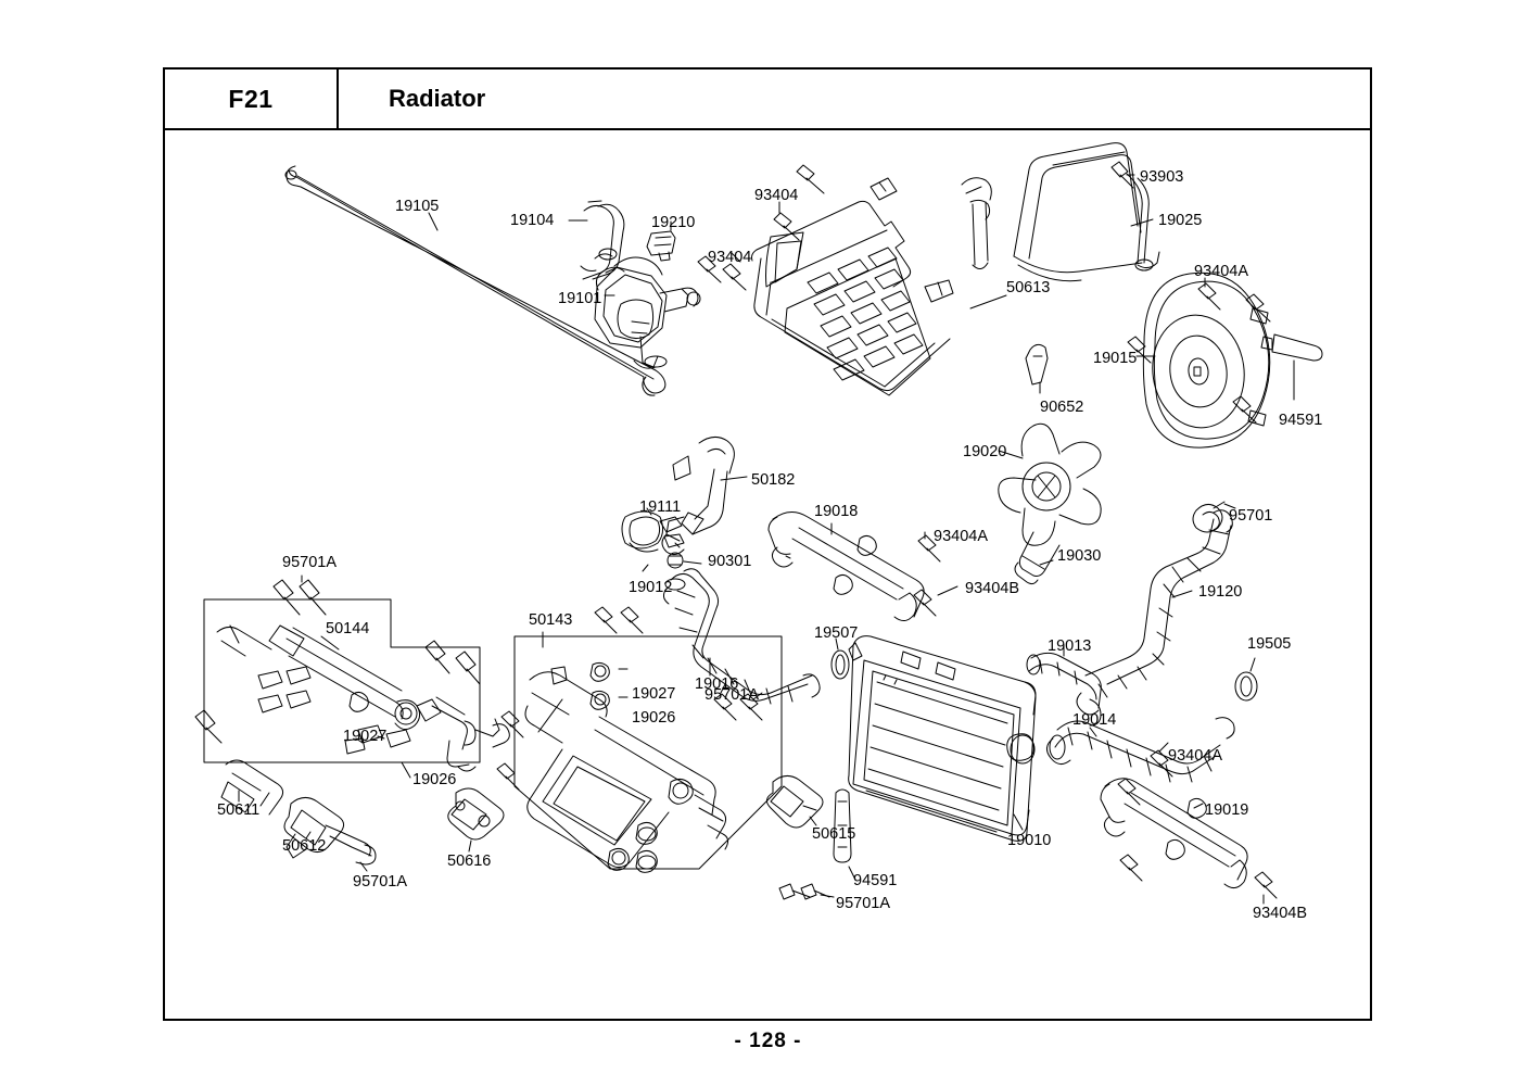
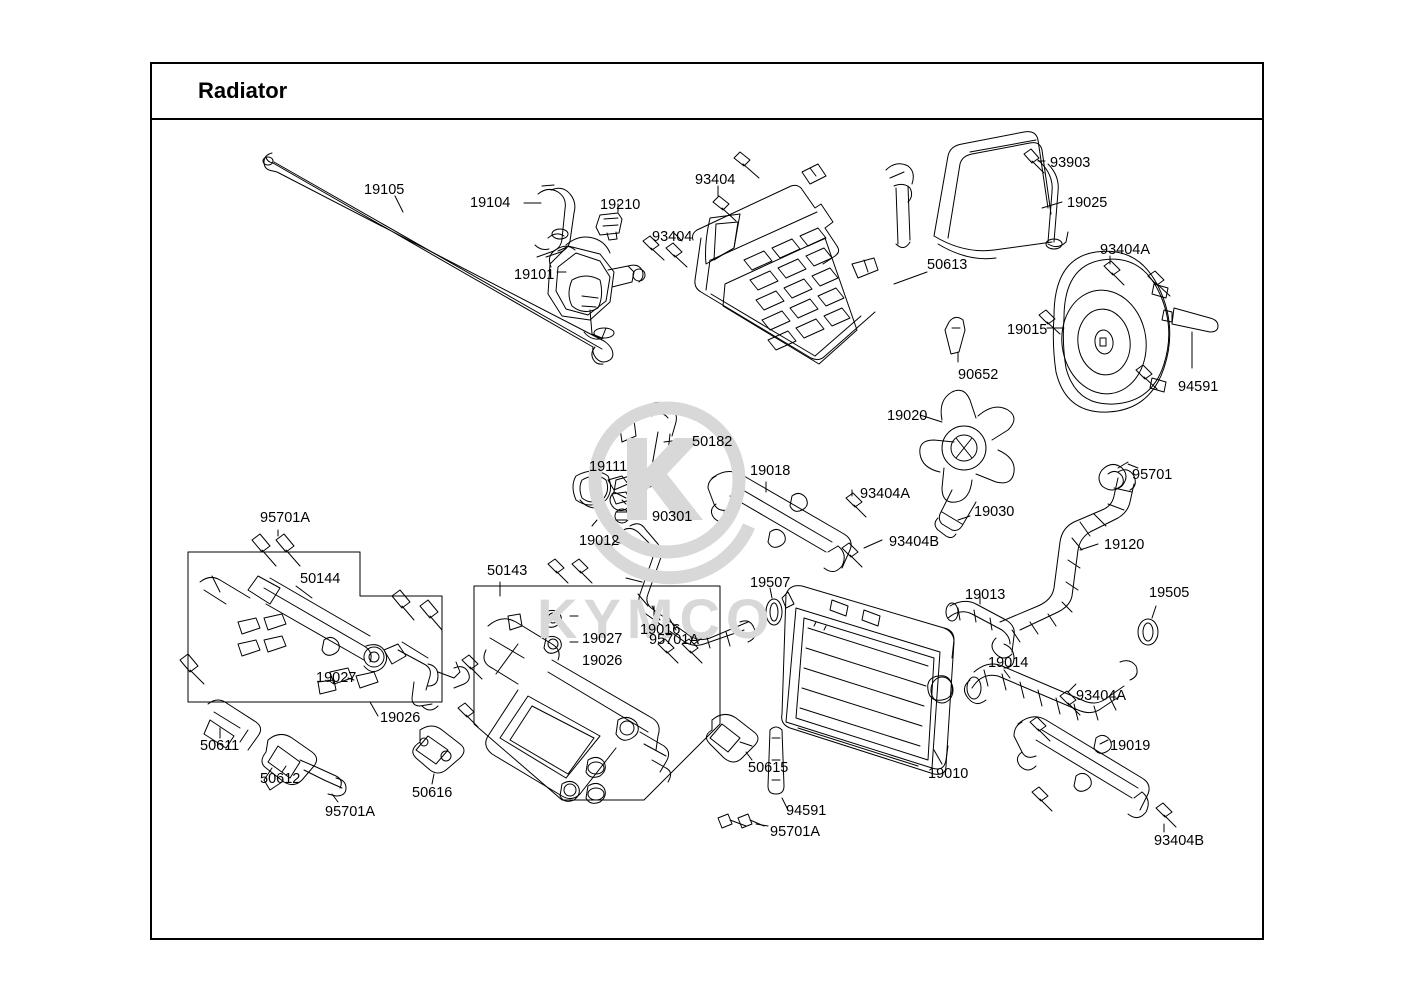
- F21
  Radiator
+ KYMCO
  19105
  19104
  19210
  93404
  93903
  19025
  93404
  19101
  50613
  93404A
  19015
  90652
  94591
  19020
  50182
  19111
  19018
  93404A
  19030
  95701
  19012
  90301
  93404B
  19120
  95701A
  50144
  50143
  19507
  19013
  19505
  19016
  95701A
  19027
  19026
  19014
  19027
  19026
  93404A
  19019
  50611
  50612
  50616
  95701A
  50615
  19010
  94591
  95701A
  93404B
- - 128 -
